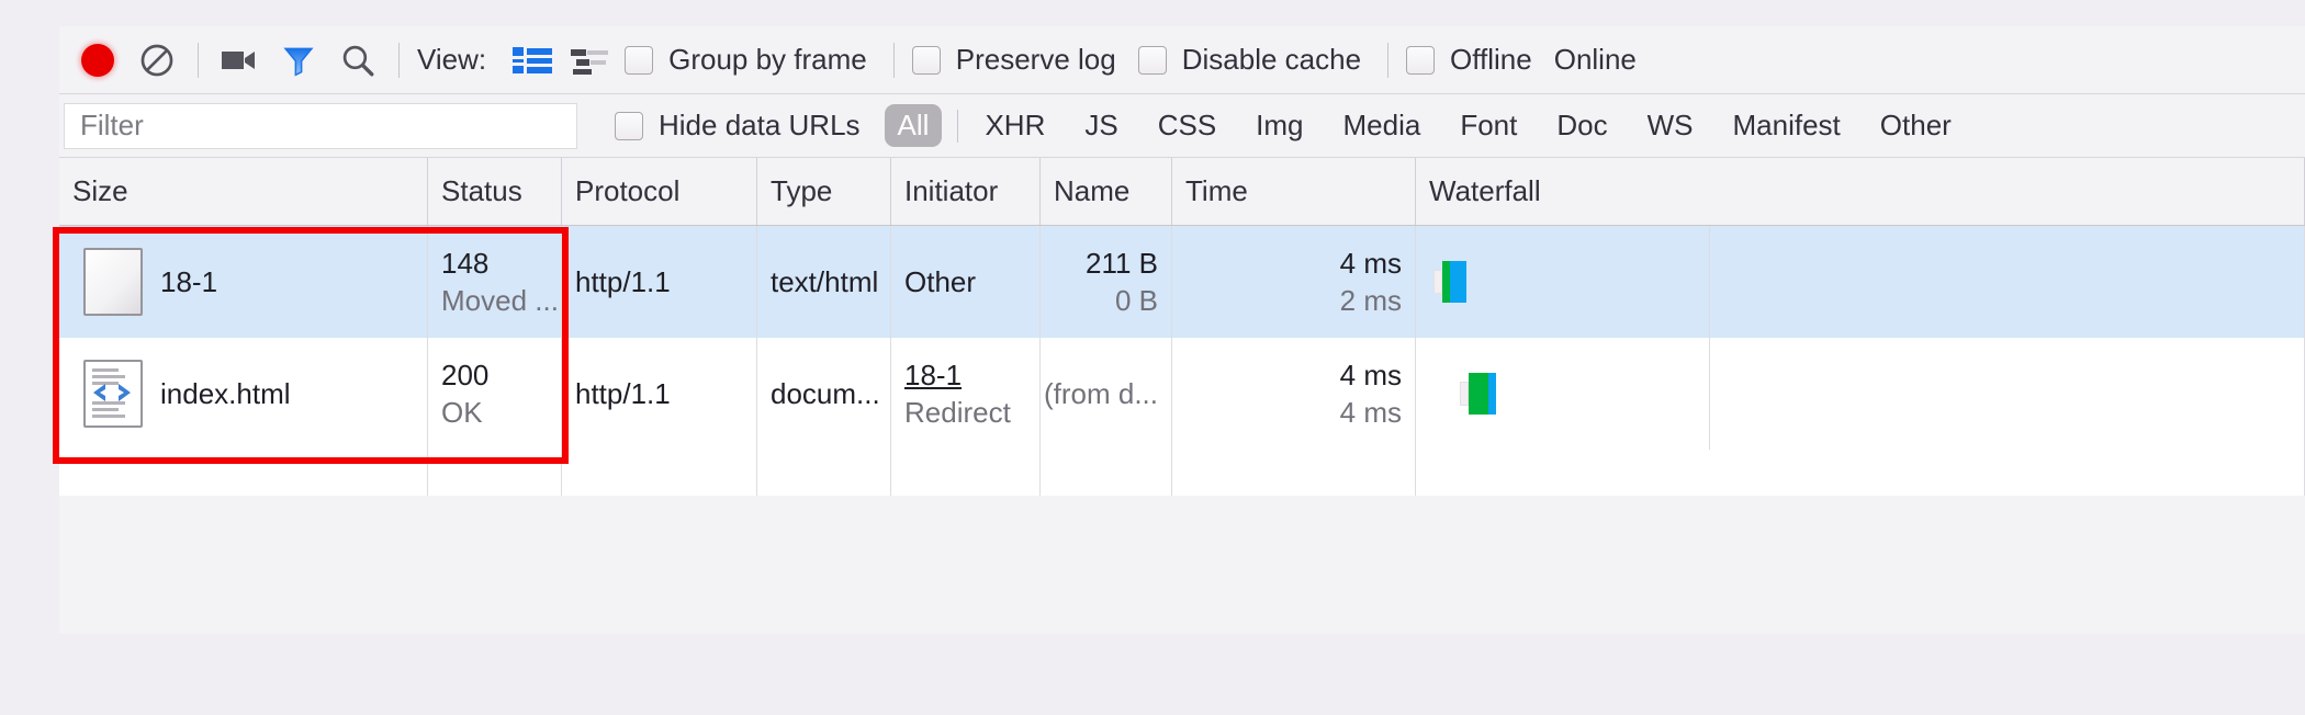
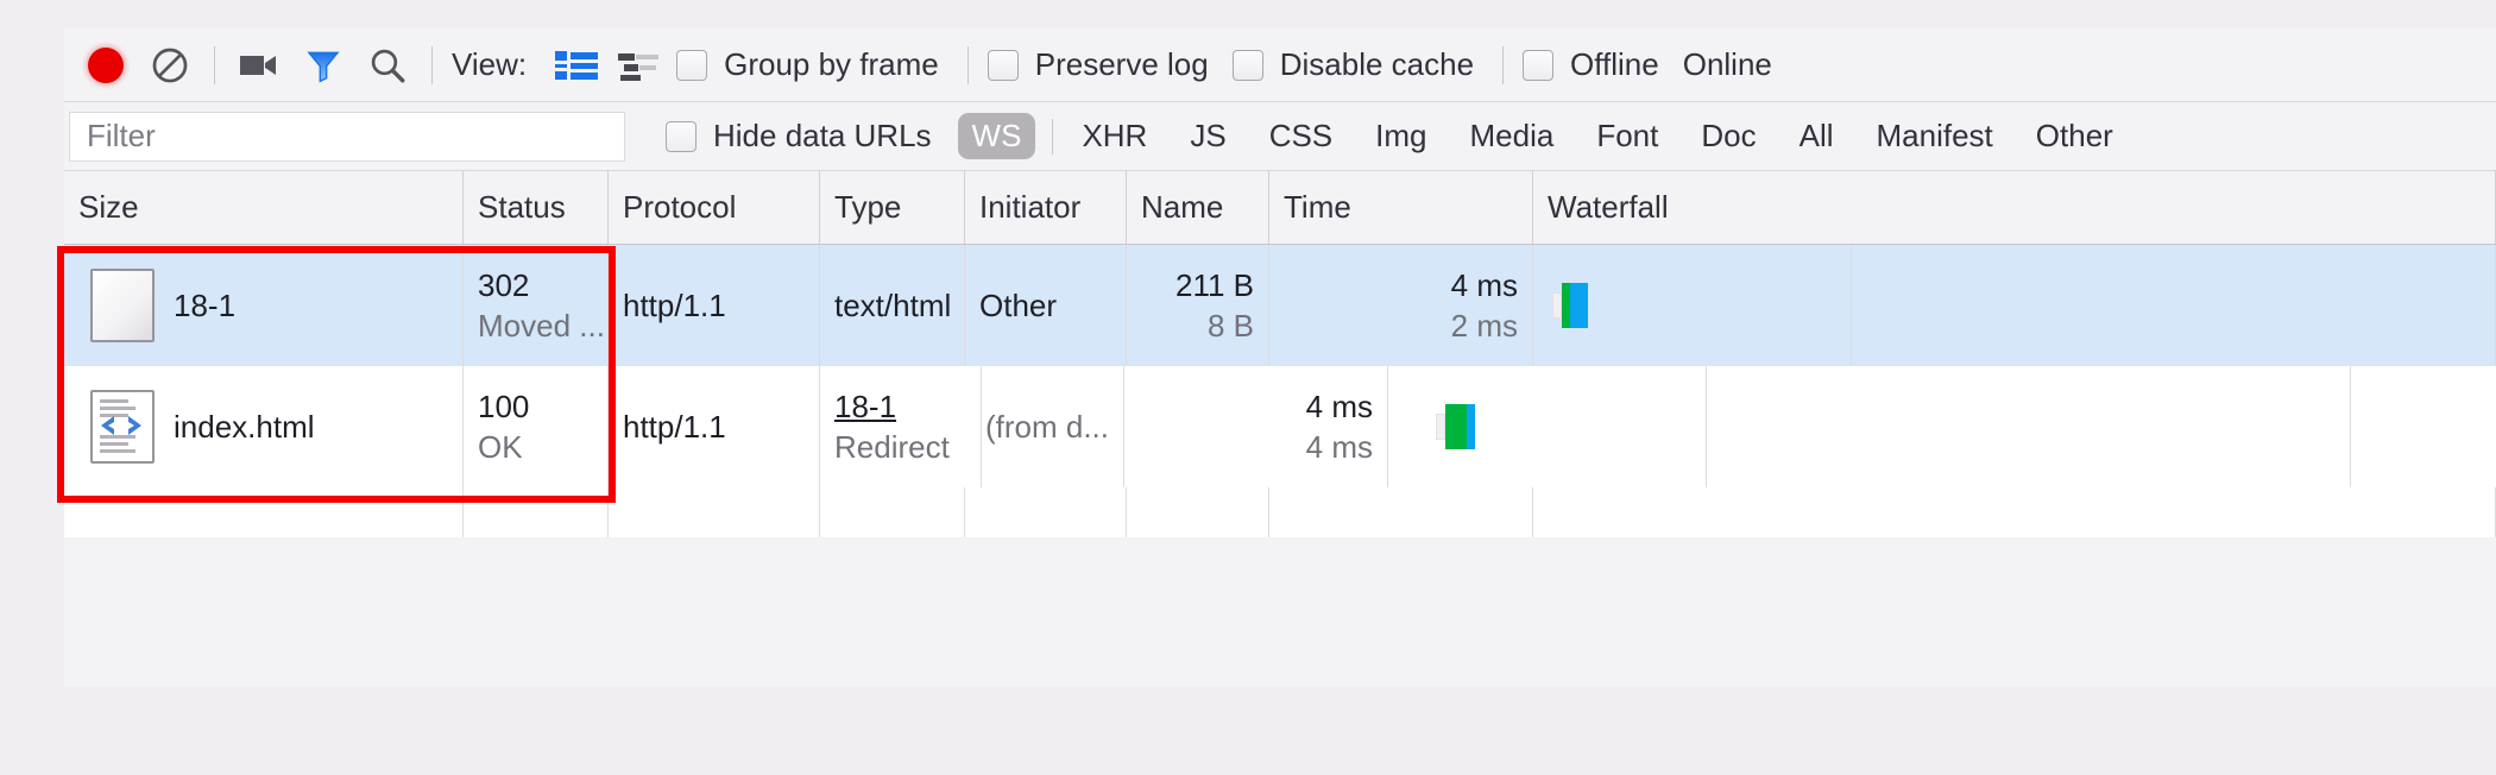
  View:
  Group by frame
  Preserve log
  Disable cache
  Offline
  Online
  Filter
  Hide data URLs
- All
+ WS
  XHR
  JS
  CSS
  Img
  Media
  Font
  Doc
- WS
+ All
  Manifest
  Other
  Size
  Status
  Protocol
  Type
  Initiator
  Name
  Time
  Waterfall
  18-1
- 148
+ 302
  Moved ..
  http/1.1
  text/html
  Other
  211 B
- 0 B
+ 8 B
  4 ms
  2 ms
  index.html
- 200
+ 100
  OK
  http/1.1
- docum...
  18-1
  Redirect
  (from d...
  4 ms
  4 ms
